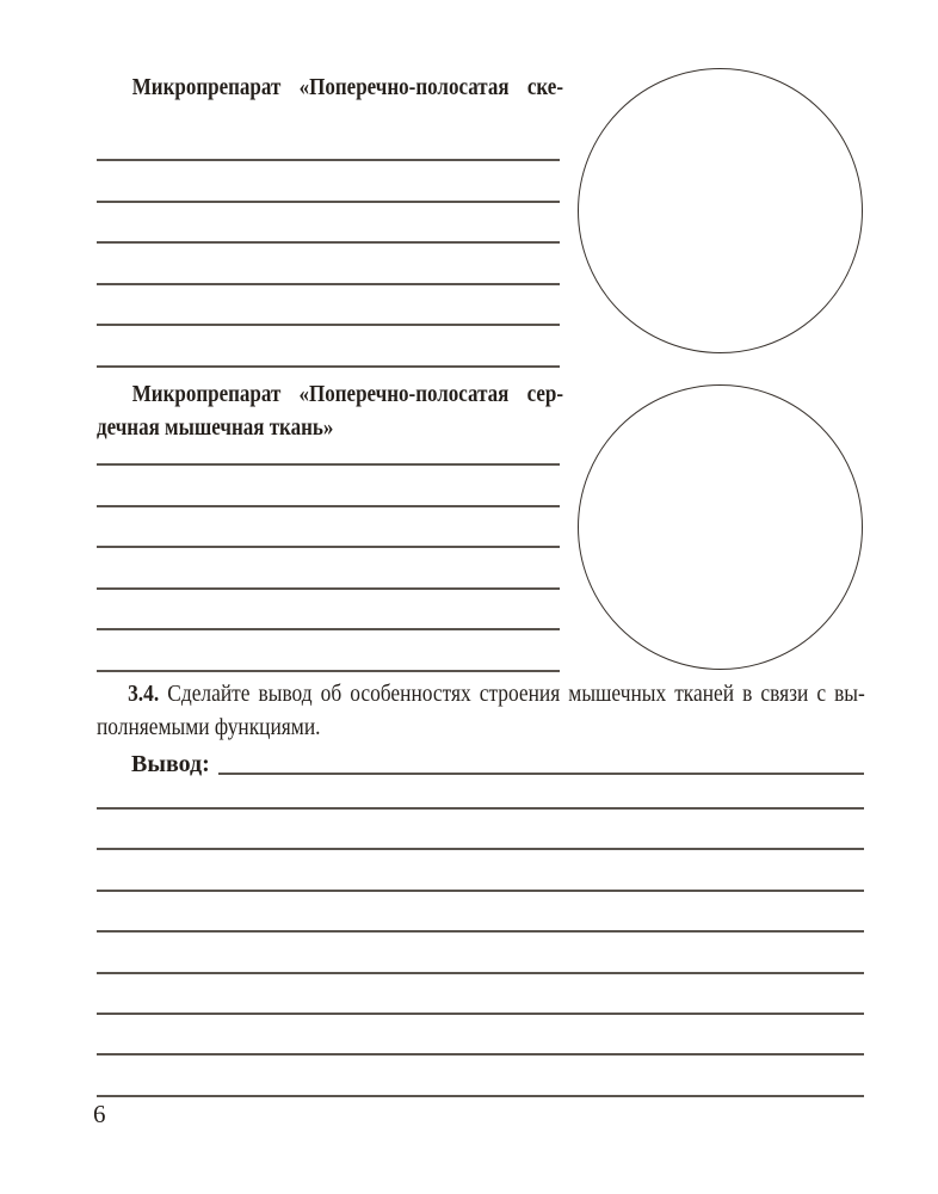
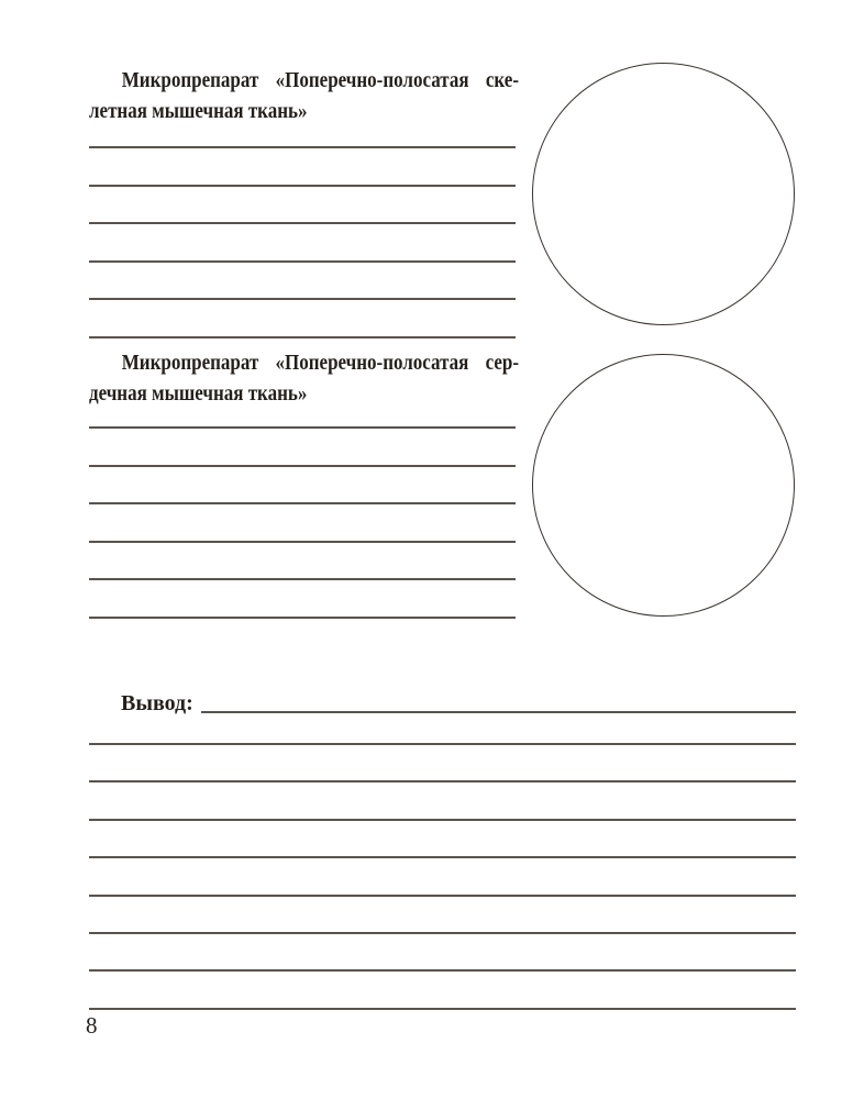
  Микропрепарат «Поперечно-полосатая ске-
+ летная мышечная ткань»
  Микропрепарат «Поперечно-полосатая сер-
  дечная мышечная ткань»
- 3.4. Сделайте вывод об особенностях строения мышечных тканей в связи с вы-
- полняемыми функциями.
  Вывод:
- 6
+ 8
